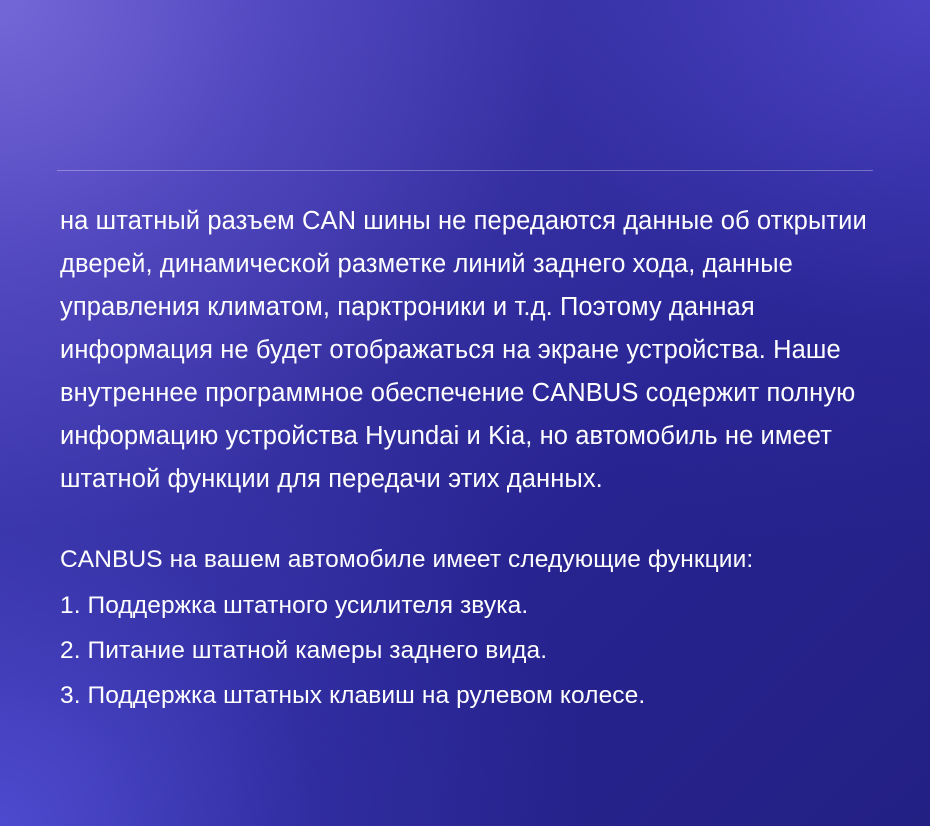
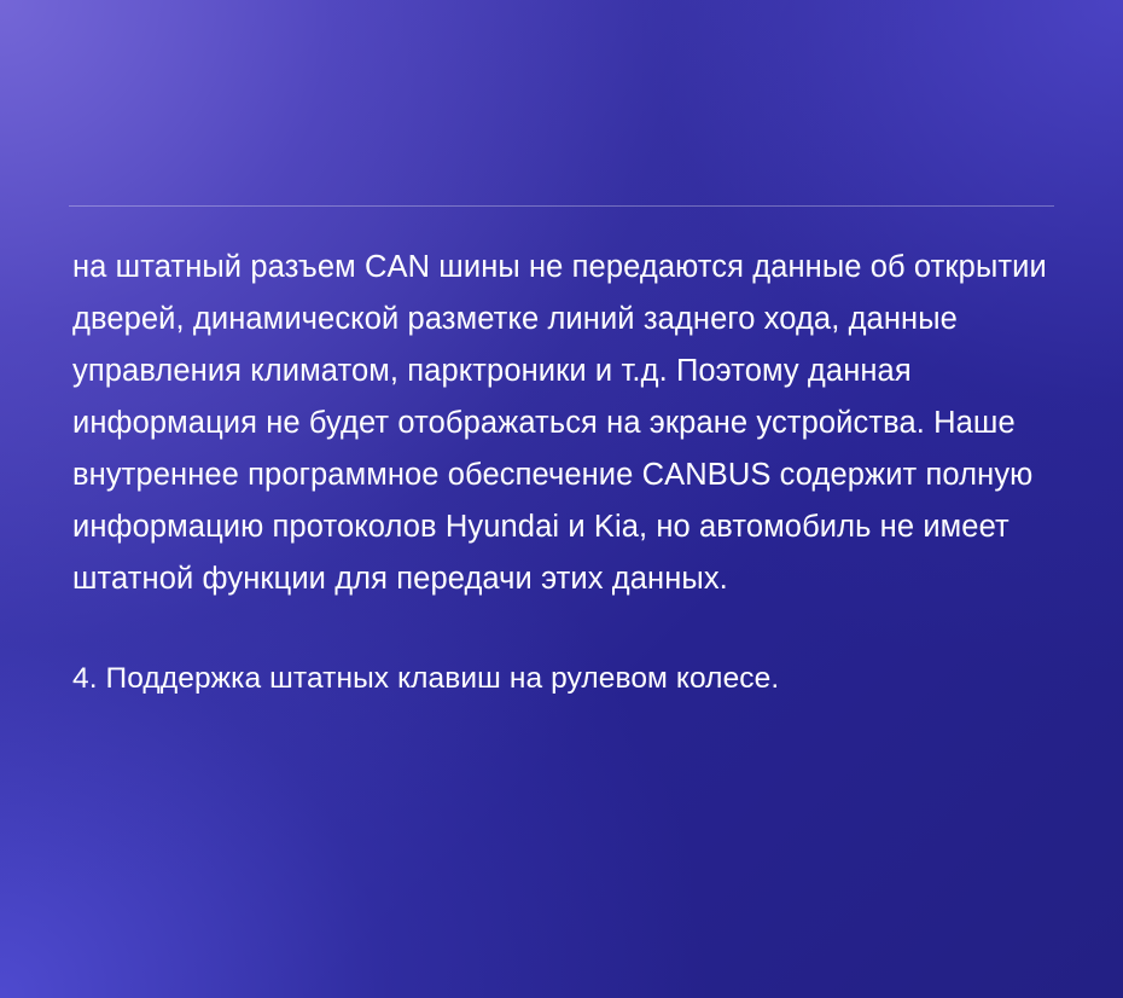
- на штатный разъем CAN шины не передаются данные об открытии дверей, динамической разметке линий заднего хода, данные управления климатом, парктроники и т.д. Поэтому данная информация не будет отображаться на экране устройства. Наше внутреннее программное обеспечение CANBUS содержит полную информацию устройства Hyundai и Kia, но автомобиль не имеет штатной функции для передачи этих данных.
+ на штатный разъем CAN шины не передаются данные об открытии дверей, динамической разметке линий заднего хода, данные управления климатом, парктроники и т.д. Поэтому данная информация не будет отображаться на экране устройства. Наше внутреннее программное обеспечение CANBUS содержит полную информацию протоколов Hyundai и Kia, но автомобиль не имеет штатной функции для передачи этих данных.
- CANBUS на вашем автомобиле имеет следующие функции:
- 1. Поддержка штатного усилителя звука.
- 2. Питание штатной камеры заднего вида.
- 3. Поддержка штатных клавиш на рулевом колесе.
+ 4. Поддержка штатных клавиш на рулевом колесе.
